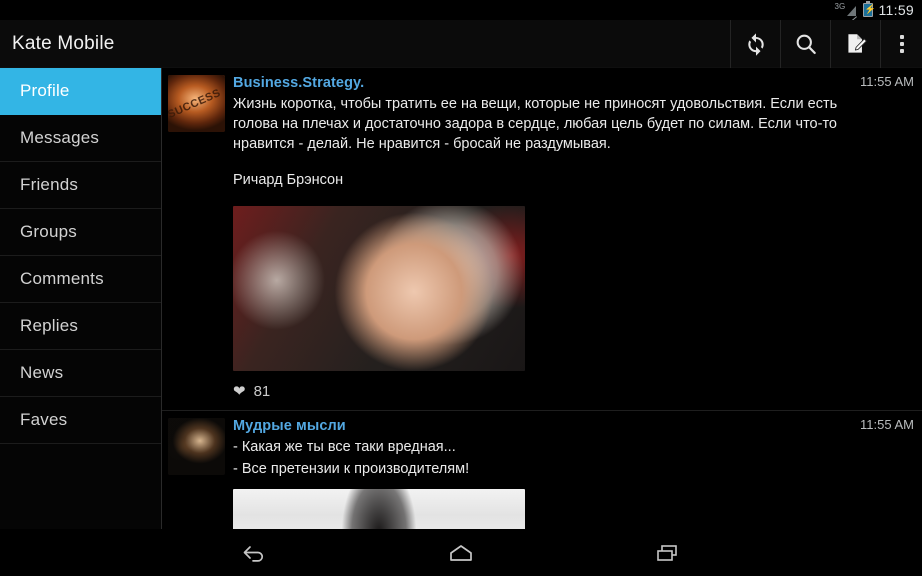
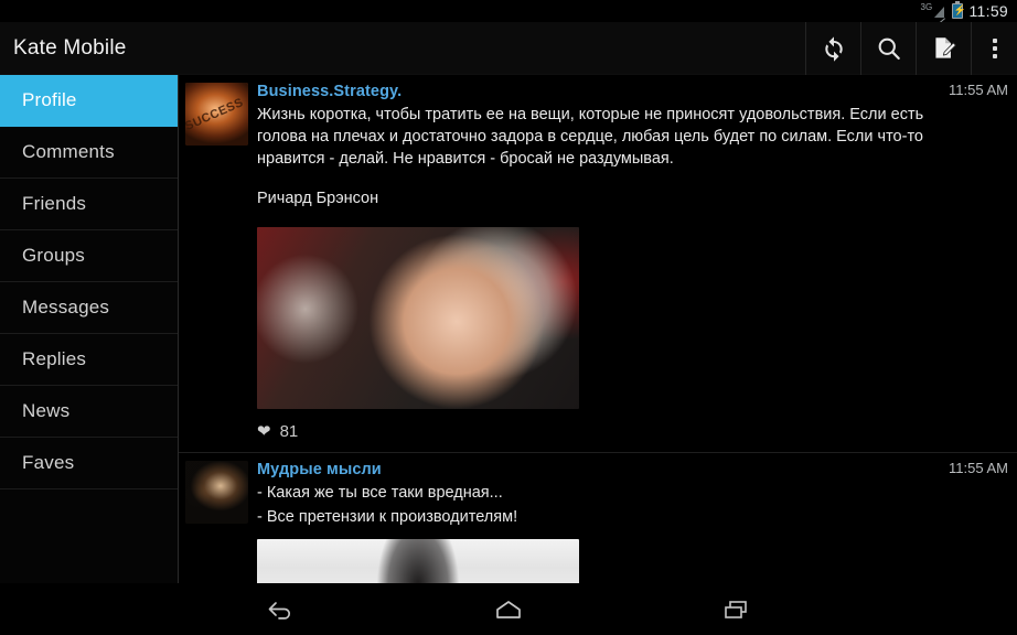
  3G
  ⚡
  11:59
  Kate Mobile
  Profile
- Messages
+ Comments
  Friends
  Groups
- Comments
+ Messages
  Replies
  News
  Faves
  Business.Strategy.
  11:55 AM
  Жизнь коротка, чтобы тратить ее на вещи, которые не приносят удовольствия. Если есть голова на плечах и достаточно задора в сердце, любая цель будет по силам. Если что-то нравится - делай. Не нравится - бросай не раздумывая.
  Ричард Брэнсон
  ❤
  81
  Мудрые мысли
  11:55 AM
  - Какая же ты все таки вредная...
  - Все претензии к производителям!
